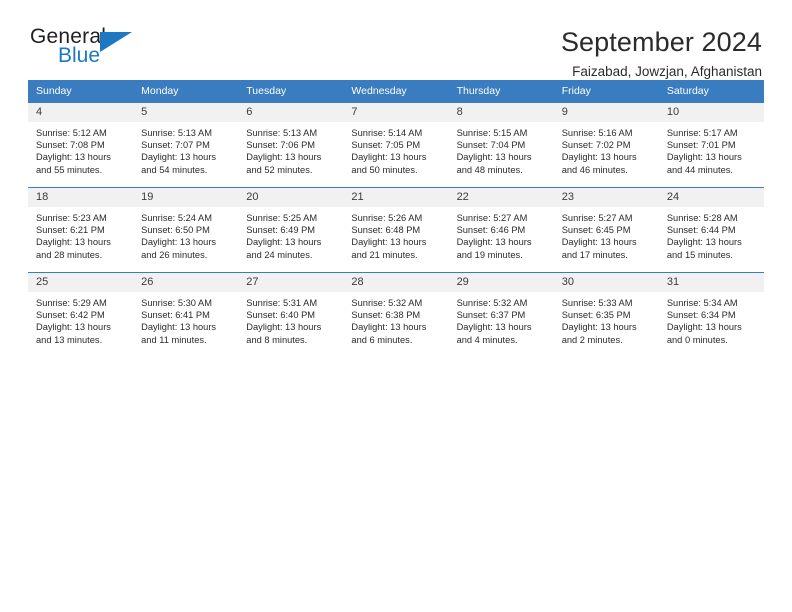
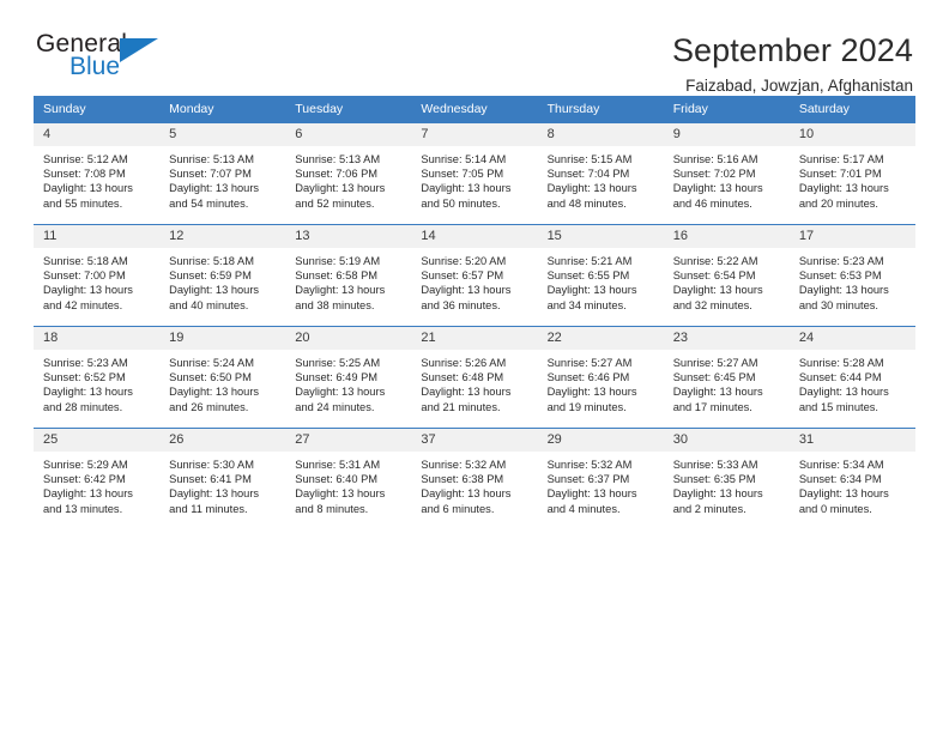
  General
  Blue
  September 2024
  Faizabad, Jowzjan, Afghanistan
  Sunday	Monday	Tuesday	Wednesday	Thursday	Friday	Saturday
- 4Sunrise: 5:12 AMSunset: 7:08 PMDaylight: 13 hoursand 55 minutes.	5Sunrise: 5:13 AMSunset: 7:07 PMDaylight: 13 hoursand 54 minutes.	6Sunrise: 5:13 AMSunset: 7:06 PMDaylight: 13 hoursand 52 minutes.	7Sunrise: 5:14 AMSunset: 7:05 PMDaylight: 13 hoursand 50 minutes.	8Sunrise: 5:15 AMSunset: 7:04 PMDaylight: 13 hoursand 48 minutes.	9Sunrise: 5:16 AMSunset: 7:02 PMDaylight: 13 hoursand 46 minutes.	10Sunrise: 5:17 AMSunset: 7:01 PMDaylight: 13 hoursand 44 minutes.
+ 4Sunrise: 5:12 AMSunset: 7:08 PMDaylight: 13 hoursand 55 minutes.	5Sunrise: 5:13 AMSunset: 7:07 PMDaylight: 13 hoursand 54 minutes.	6Sunrise: 5:13 AMSunset: 7:06 PMDaylight: 13 hoursand 52 minutes.	7Sunrise: 5:14 AMSunset: 7:05 PMDaylight: 13 hoursand 50 minutes.	8Sunrise: 5:15 AMSunset: 7:04 PMDaylight: 13 hoursand 48 minutes.	9Sunrise: 5:16 AMSunset: 7:02 PMDaylight: 13 hoursand 46 minutes.	10Sunrise: 5:17 AMSunset: 7:01 PMDaylight: 13 hoursand 20 minutes.
+ 11Sunrise: 5:18 AMSunset: 7:00 PMDaylight: 13 hoursand 42 minutes.	12Sunrise: 5:18 AMSunset: 6:59 PMDaylight: 13 hoursand 40 minutes.	13Sunrise: 5:19 AMSunset: 6:58 PMDaylight: 13 hoursand 38 minutes.	14Sunrise: 5:20 AMSunset: 6:57 PMDaylight: 13 hoursand 36 minutes.	15Sunrise: 5:21 AMSunset: 6:55 PMDaylight: 13 hoursand 34 minutes.	16Sunrise: 5:22 AMSunset: 6:54 PMDaylight: 13 hoursand 32 minutes.	17Sunrise: 5:23 AMSunset: 6:53 PMDaylight: 13 hoursand 30 minutes.
- 18Sunrise: 5:23 AMSunset: 6:21 PMDaylight: 13 hoursand 28 minutes.	19Sunrise: 5:24 AMSunset: 6:50 PMDaylight: 13 hoursand 26 minutes.	20Sunrise: 5:25 AMSunset: 6:49 PMDaylight: 13 hoursand 24 minutes.	21Sunrise: 5:26 AMSunset: 6:48 PMDaylight: 13 hoursand 21 minutes.	22Sunrise: 5:27 AMSunset: 6:46 PMDaylight: 13 hoursand 19 minutes.	23Sunrise: 5:27 AMSunset: 6:45 PMDaylight: 13 hoursand 17 minutes.	24Sunrise: 5:28 AMSunset: 6:44 PMDaylight: 13 hoursand 15 minutes.
+ 18Sunrise: 5:23 AMSunset: 6:52 PMDaylight: 13 hoursand 28 minutes.	19Sunrise: 5:24 AMSunset: 6:50 PMDaylight: 13 hoursand 26 minutes.	20Sunrise: 5:25 AMSunset: 6:49 PMDaylight: 13 hoursand 24 minutes.	21Sunrise: 5:26 AMSunset: 6:48 PMDaylight: 13 hoursand 21 minutes.	22Sunrise: 5:27 AMSunset: 6:46 PMDaylight: 13 hoursand 19 minutes.	23Sunrise: 5:27 AMSunset: 6:45 PMDaylight: 13 hoursand 17 minutes.	24Sunrise: 5:28 AMSunset: 6:44 PMDaylight: 13 hoursand 15 minutes.
- 25Sunrise: 5:29 AMSunset: 6:42 PMDaylight: 13 hoursand 13 minutes.	26Sunrise: 5:30 AMSunset: 6:41 PMDaylight: 13 hoursand 11 minutes.	27Sunrise: 5:31 AMSunset: 6:40 PMDaylight: 13 hoursand 8 minutes.	28Sunrise: 5:32 AMSunset: 6:38 PMDaylight: 13 hoursand 6 minutes.	29Sunrise: 5:32 AMSunset: 6:37 PMDaylight: 13 hoursand 4 minutes.	30Sunrise: 5:33 AMSunset: 6:35 PMDaylight: 13 hoursand 2 minutes.	31Sunrise: 5:34 AMSunset: 6:34 PMDaylight: 13 hoursand 0 minutes.
+ 25Sunrise: 5:29 AMSunset: 6:42 PMDaylight: 13 hoursand 13 minutes.	26Sunrise: 5:30 AMSunset: 6:41 PMDaylight: 13 hoursand 11 minutes.	27Sunrise: 5:31 AMSunset: 6:40 PMDaylight: 13 hoursand 8 minutes.	37Sunrise: 5:32 AMSunset: 6:38 PMDaylight: 13 hoursand 6 minutes.	29Sunrise: 5:32 AMSunset: 6:37 PMDaylight: 13 hoursand 4 minutes.	30Sunrise: 5:33 AMSunset: 6:35 PMDaylight: 13 hoursand 2 minutes.	31Sunrise: 5:34 AMSunset: 6:34 PMDaylight: 13 hoursand 0 minutes.
